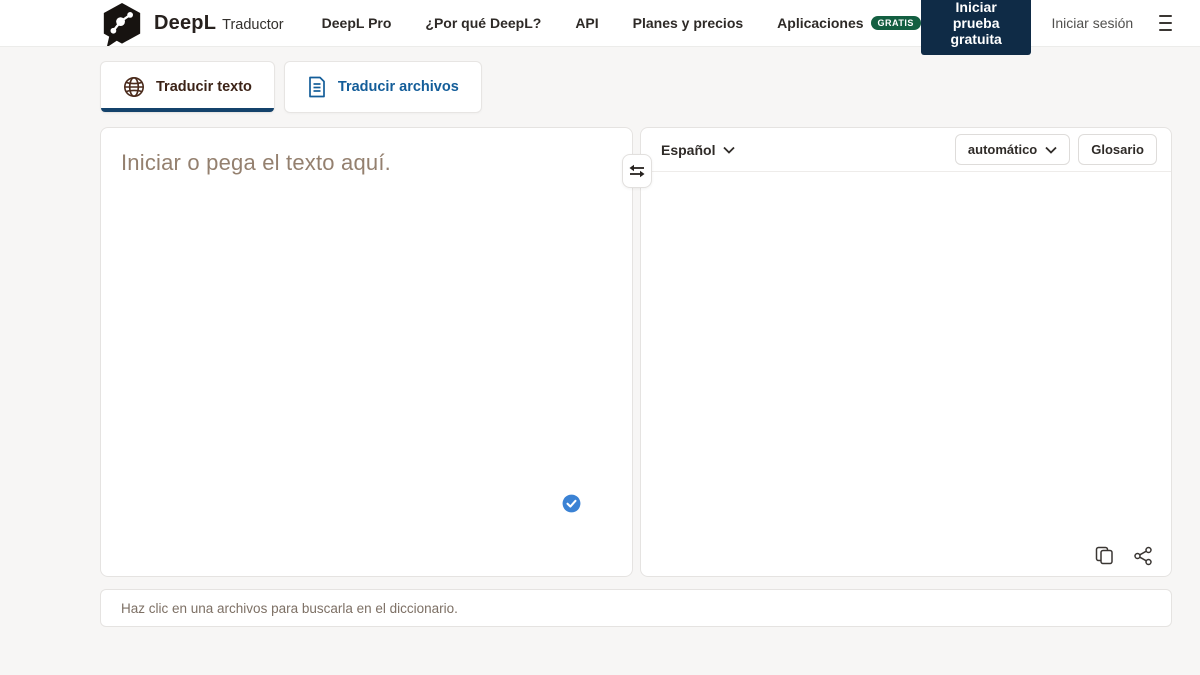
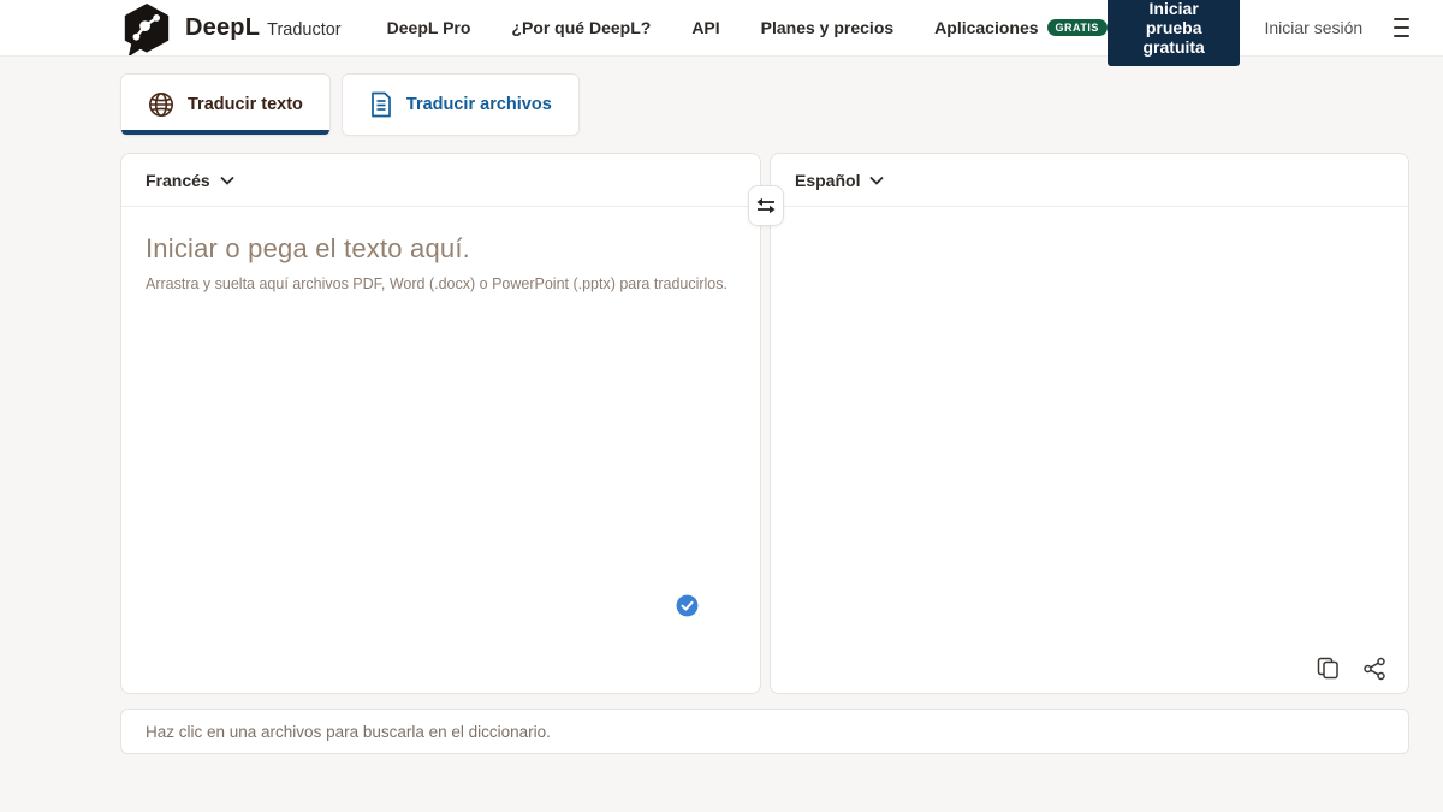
  DeepL
  Traductor
  DeepL Pro
  ¿Por qué DeepL?
  API
  Planes y precios
  Aplicaciones
  GRATIS
  Iniciar prueba gratuita
  Iniciar sesión
  Traducir texto
  Traducir archivos
+ Francés
  Iniciar o pega el texto aquí.
+ Arrastra y suelta aquí archivos PDF, Word (.docx) o PowerPoint (.pptx) para traducirlos.
  Español
- automático
- Glosario
  Haz clic en una archivos para buscarla en el diccionario.
